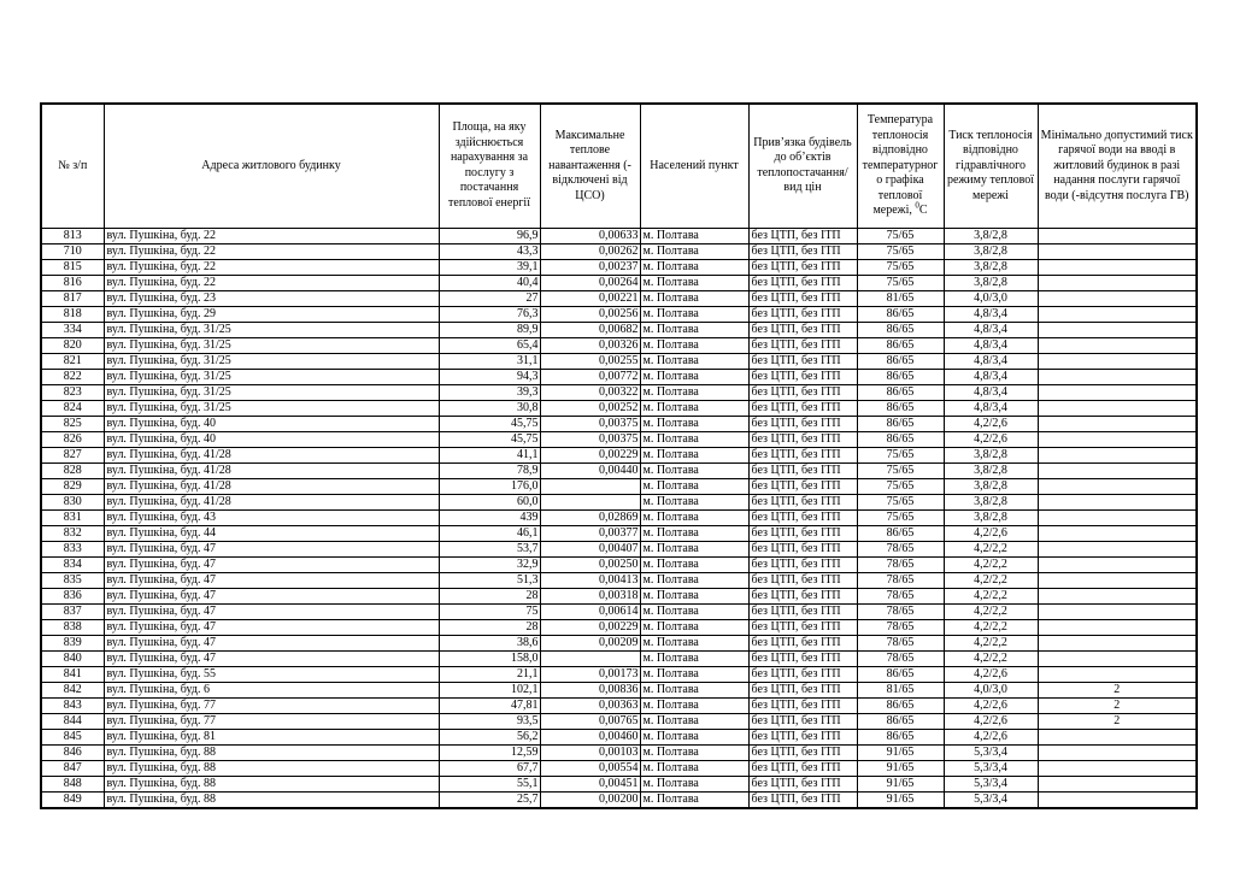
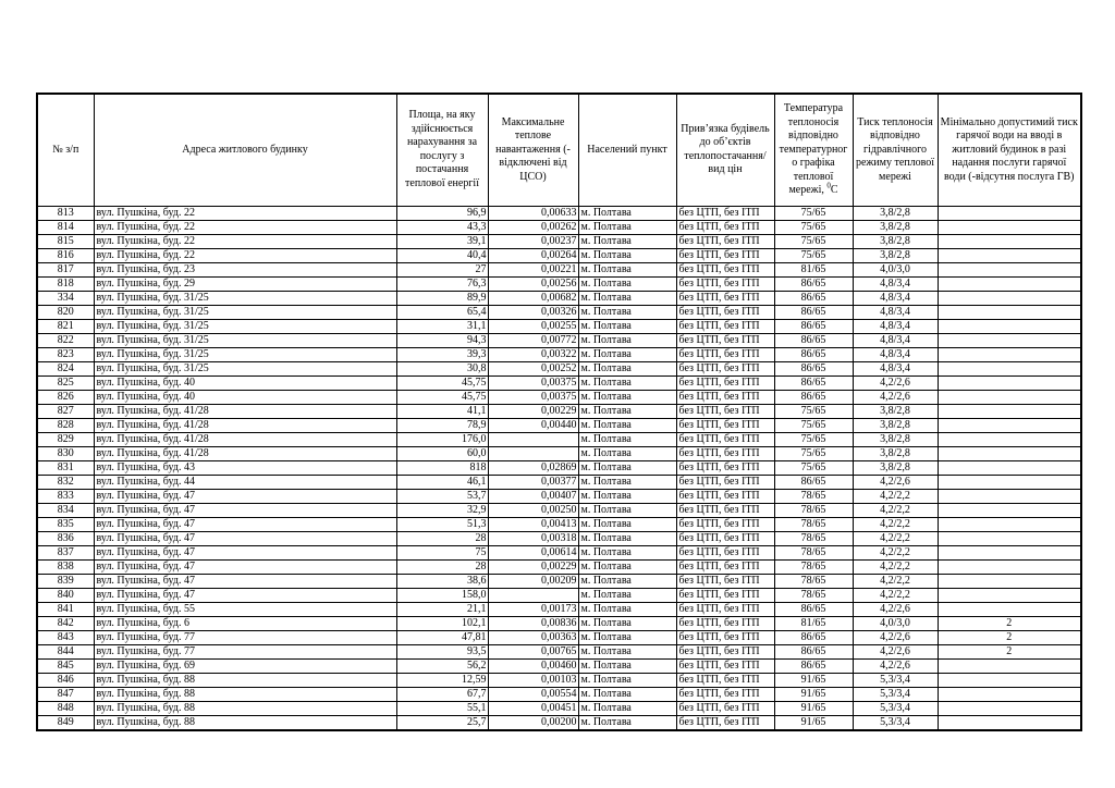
  № з/п	Адреса житлового будинку	Площа, на яку здійснюється нарахування за послугу з постачання теплової енергії	Максимальне теплове навантаження (- відключені від ЦСО)	Населений пункт	Прив’язка будівель до об’єктів теплопостачання/ вид цін	Температура теплоносія відповідно температурного графіка теплової мережі, 0С	Тиск теплоносія відповідно гідравлічного режиму теплової мережі	Мінімально допустимий тиск гарячої води на вводі в житловий будинок в разі надання послуги гарячої води (-відсутня послуга ГВ)
  813	вул. Пушкіна, буд. 22	96,9	0,00633	м. Полтава	без ЦТП, без ІТП	75/65	3,8/2,8
- 710	вул. Пушкіна, буд. 22	43,3	0,00262	м. Полтава	без ЦТП, без ІТП	75/65	3,8/2,8
+ 814	вул. Пушкіна, буд. 22	43,3	0,00262	м. Полтава	без ЦТП, без ІТП	75/65	3,8/2,8
  815	вул. Пушкіна, буд. 22	39,1	0,00237	м. Полтава	без ЦТП, без ІТП	75/65	3,8/2,8
  816	вул. Пушкіна, буд. 22	40,4	0,00264	м. Полтава	без ЦТП, без ІТП	75/65	3,8/2,8
  817	вул. Пушкіна, буд. 23	27	0,00221	м. Полтава	без ЦТП, без ІТП	81/65	4,0/3,0
  818	вул. Пушкіна, буд. 29	76,3	0,00256	м. Полтава	без ЦТП, без ІТП	86/65	4,8/3,4
  334	вул. Пушкіна, буд. 31/25	89,9	0,00682	м. Полтава	без ЦТП, без ІТП	86/65	4,8/3,4
  820	вул. Пушкіна, буд. 31/25	65,4	0,00326	м. Полтава	без ЦТП, без ІТП	86/65	4,8/3,4
  821	вул. Пушкіна, буд. 31/25	31,1	0,00255	м. Полтава	без ЦТП, без ІТП	86/65	4,8/3,4
  822	вул. Пушкіна, буд. 31/25	94,3	0,00772	м. Полтава	без ЦТП, без ІТП	86/65	4,8/3,4
  823	вул. Пушкіна, буд. 31/25	39,3	0,00322	м. Полтава	без ЦТП, без ІТП	86/65	4,8/3,4
  824	вул. Пушкіна, буд. 31/25	30,8	0,00252	м. Полтава	без ЦТП, без ІТП	86/65	4,8/3,4
  825	вул. Пушкіна, буд. 40	45,75	0,00375	м. Полтава	без ЦТП, без ІТП	86/65	4,2/2,6
  826	вул. Пушкіна, буд. 40	45,75	0,00375	м. Полтава	без ЦТП, без ІТП	86/65	4,2/2,6
  827	вул. Пушкіна, буд. 41/28	41,1	0,00229	м. Полтава	без ЦТП, без ІТП	75/65	3,8/2,8
  828	вул. Пушкіна, буд. 41/28	78,9	0,00440	м. Полтава	без ЦТП, без ІТП	75/65	3,8/2,8
  829	вул. Пушкіна, буд. 41/28	176,0		м. Полтава	без ЦТП, без ІТП	75/65	3,8/2,8
  830	вул. Пушкіна, буд. 41/28	60,0		м. Полтава	без ЦТП, без ІТП	75/65	3,8/2,8
- 831	вул. Пушкіна, буд. 43	439	0,02869	м. Полтава	без ЦТП, без ІТП	75/65	3,8/2,8
+ 831	вул. Пушкіна, буд. 43	818	0,02869	м. Полтава	без ЦТП, без ІТП	75/65	3,8/2,8
  832	вул. Пушкіна, буд. 44	46,1	0,00377	м. Полтава	без ЦТП, без ІТП	86/65	4,2/2,6
  833	вул. Пушкіна, буд. 47	53,7	0,00407	м. Полтава	без ЦТП, без ІТП	78/65	4,2/2,2
  834	вул. Пушкіна, буд. 47	32,9	0,00250	м. Полтава	без ЦТП, без ІТП	78/65	4,2/2,2
  835	вул. Пушкіна, буд. 47	51,3	0,00413	м. Полтава	без ЦТП, без ІТП	78/65	4,2/2,2
  836	вул. Пушкіна, буд. 47	28	0,00318	м. Полтава	без ЦТП, без ІТП	78/65	4,2/2,2
  837	вул. Пушкіна, буд. 47	75	0,00614	м. Полтава	без ЦТП, без ІТП	78/65	4,2/2,2
  838	вул. Пушкіна, буд. 47	28	0,00229	м. Полтава	без ЦТП, без ІТП	78/65	4,2/2,2
  839	вул. Пушкіна, буд. 47	38,6	0,00209	м. Полтава	без ЦТП, без ІТП	78/65	4,2/2,2
  840	вул. Пушкіна, буд. 47	158,0		м. Полтава	без ЦТП, без ІТП	78/65	4,2/2,2
  841	вул. Пушкіна, буд. 55	21,1	0,00173	м. Полтава	без ЦТП, без ІТП	86/65	4,2/2,6
  842	вул. Пушкіна, буд. 6	102,1	0,00836	м. Полтава	без ЦТП, без ІТП	81/65	4,0/3,0	2
  843	вул. Пушкіна, буд. 77	47,81	0,00363	м. Полтава	без ЦТП, без ІТП	86/65	4,2/2,6	2
  844	вул. Пушкіна, буд. 77	93,5	0,00765	м. Полтава	без ЦТП, без ІТП	86/65	4,2/2,6	2
- 845	вул. Пушкіна, буд. 81	56,2	0,00460	м. Полтава	без ЦТП, без ІТП	86/65	4,2/2,6
+ 845	вул. Пушкіна, буд. 69	56,2	0,00460	м. Полтава	без ЦТП, без ІТП	86/65	4,2/2,6
  846	вул. Пушкіна, буд. 88	12,59	0,00103	м. Полтава	без ЦТП, без ІТП	91/65	5,3/3,4
  847	вул. Пушкіна, буд. 88	67,7	0,00554	м. Полтава	без ЦТП, без ІТП	91/65	5,3/3,4
  848	вул. Пушкіна, буд. 88	55,1	0,00451	м. Полтава	без ЦТП, без ІТП	91/65	5,3/3,4
  849	вул. Пушкіна, буд. 88	25,7	0,00200	м. Полтава	без ЦТП, без ІТП	91/65	5,3/3,4
